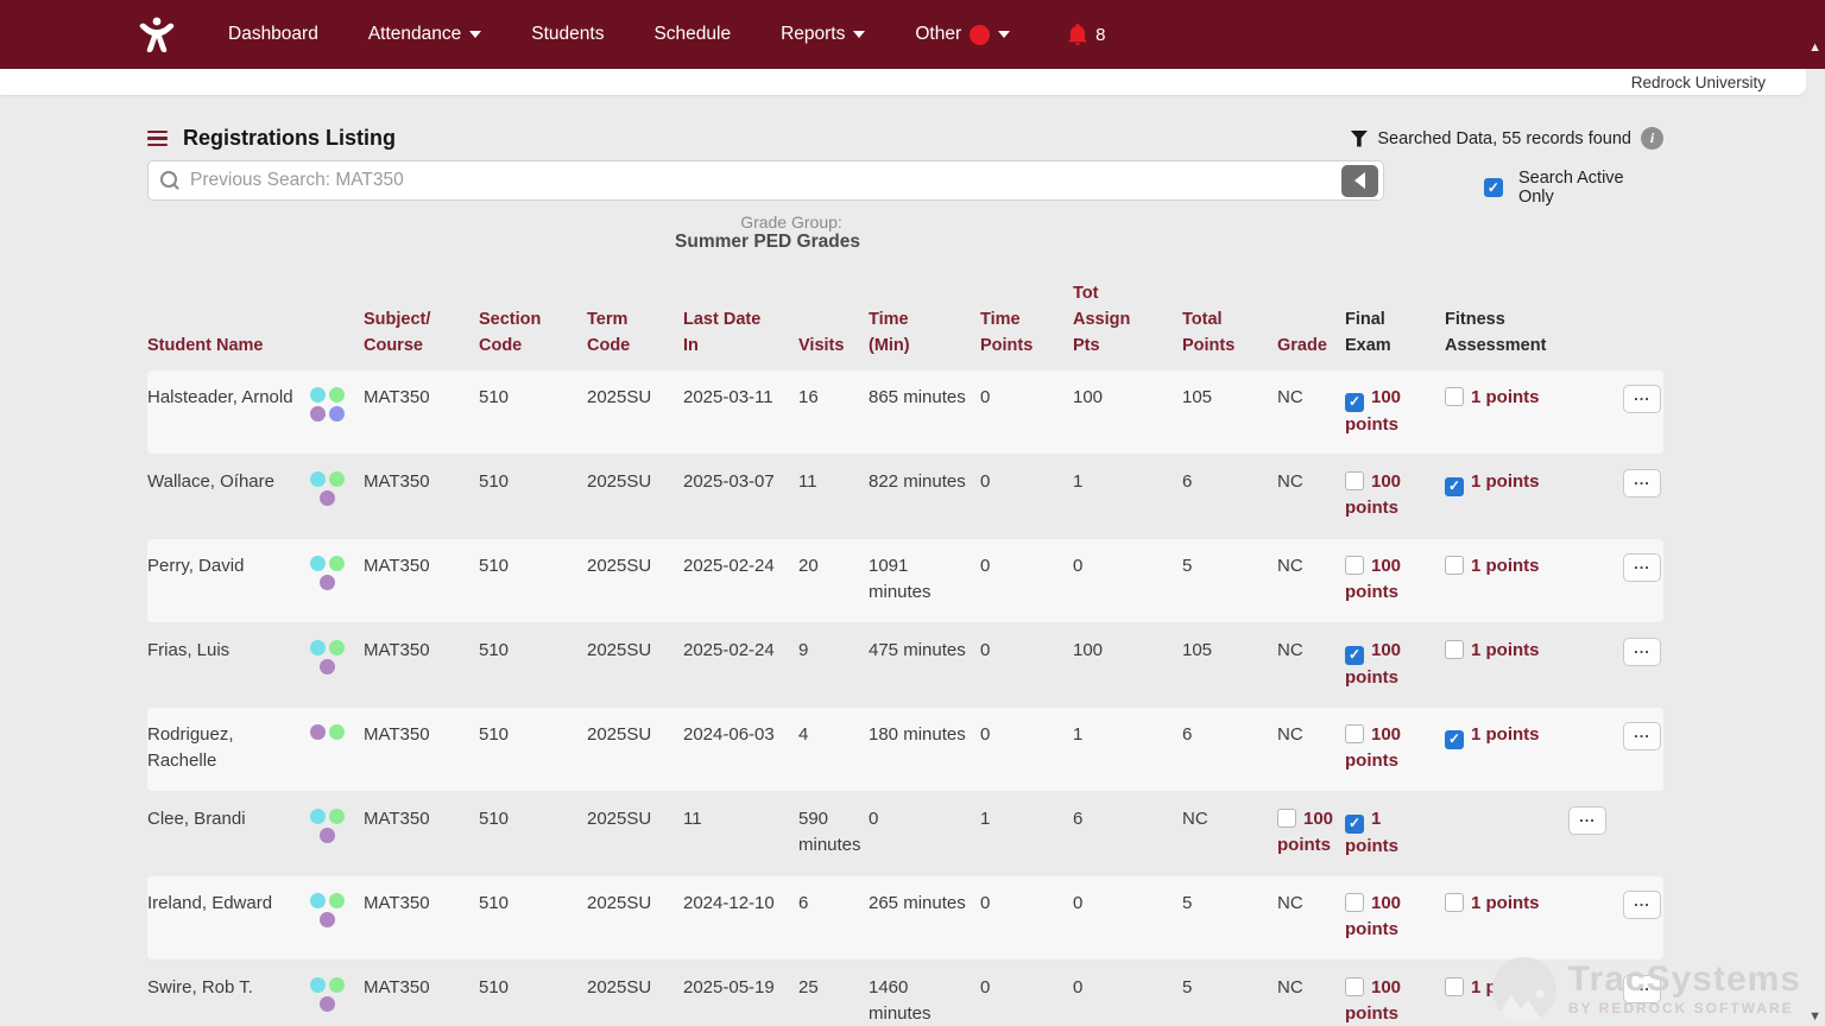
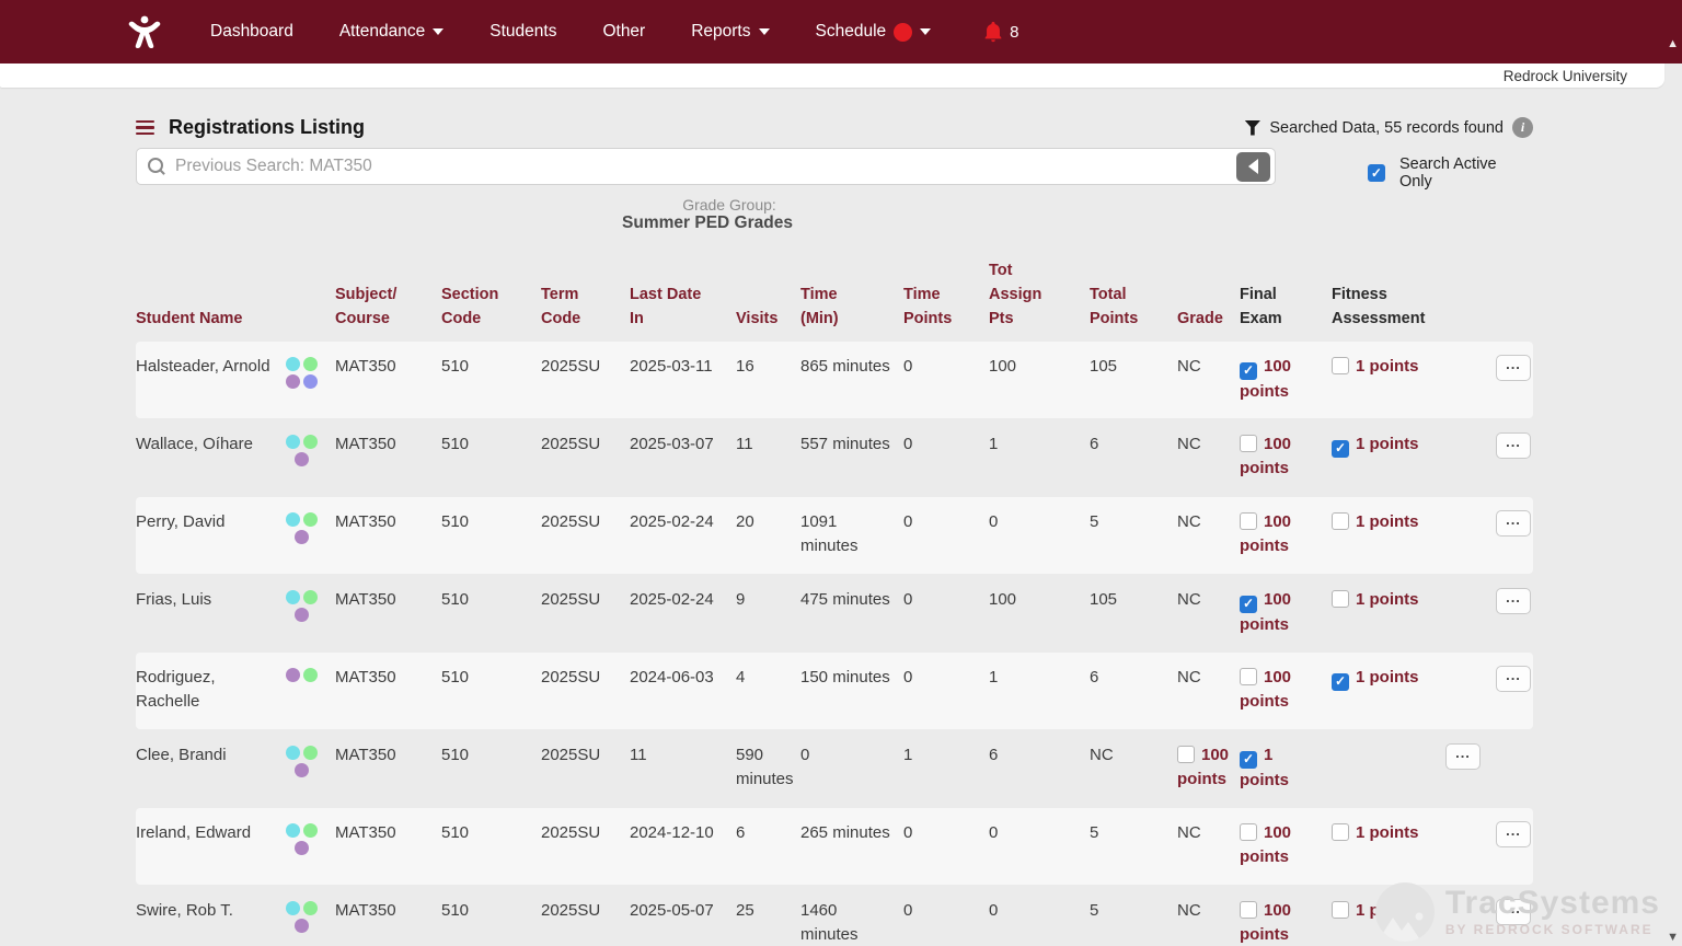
  Dashboard
  Attendance
  Students
- Schedule
+ Other
  Reports
- Other
+ Schedule
  8
  Redrock University
  Registrations Listing
  Searched Data, 55 records found
  i
  Previous Search: MAT350
  ✓
  Search Active Only
  Grade Group:
  Summer PED Grades
  Student Name
  Subject/
  Course
  Section
  Code
  Term
  Code
  Last Date
  In
  Visits
  Time
  (Min)
  Time
  Points
  Tot
  Assign
  Pts
  Total
  Points
  Grade
  Final
  Exam
  Fitness
  Assessment
  Halsteader, Arnold
  MAT350
  510
  2025SU
  2025-03-11
  16
  865 minutes
  0
  100
  105
  NC
  ✓ 100 points
  1 points
  ...
  Wallace, Oíhare
  MAT350
  510
  2025SU
  2025-03-07
  11
- 822 minutes
+ 557 minutes
  0
  1
  6
  NC
  100 points
  ✓ 1 points
  ...
  Perry, David
  MAT350
  510
  2025SU
  2025-02-24
  20
  1091 minutes
  0
  0
  5
  NC
  100 points
  1 points
  ...
  Frias, Luis
  MAT350
  510
  2025SU
  2025-02-24
  9
  475 minutes
  0
  100
  105
  NC
  ✓ 100 points
  1 points
  ...
  Rodriguez, Rachelle
  MAT350
  510
  2025SU
  2024-06-03
  4
- 180 minutes
+ 150 minutes
  0
  1
  6
  NC
  100 points
  ✓ 1 points
  ...
  Clee, Brandi
  MAT350
  510
  2025SU
  11
  590 minutes
  0
  1
  6
  NC
  100 points
  ✓ 1 points
  ...
  Ireland, Edward
  MAT350
  510
  2025SU
  2024-12-10
  6
  265 minutes
  0
  0
  5
  NC
  100 points
  1 points
  ...
  Swire, Rob T.
  MAT350
  510
  2025SU
- 2025-05-19
+ 2025-05-07
  25
  1460 minutes
  0
  0
  5
  NC
  100 points
  ...
  TracSystems
  BY REDROCK SOFTWARE
  ▲
  ▼
